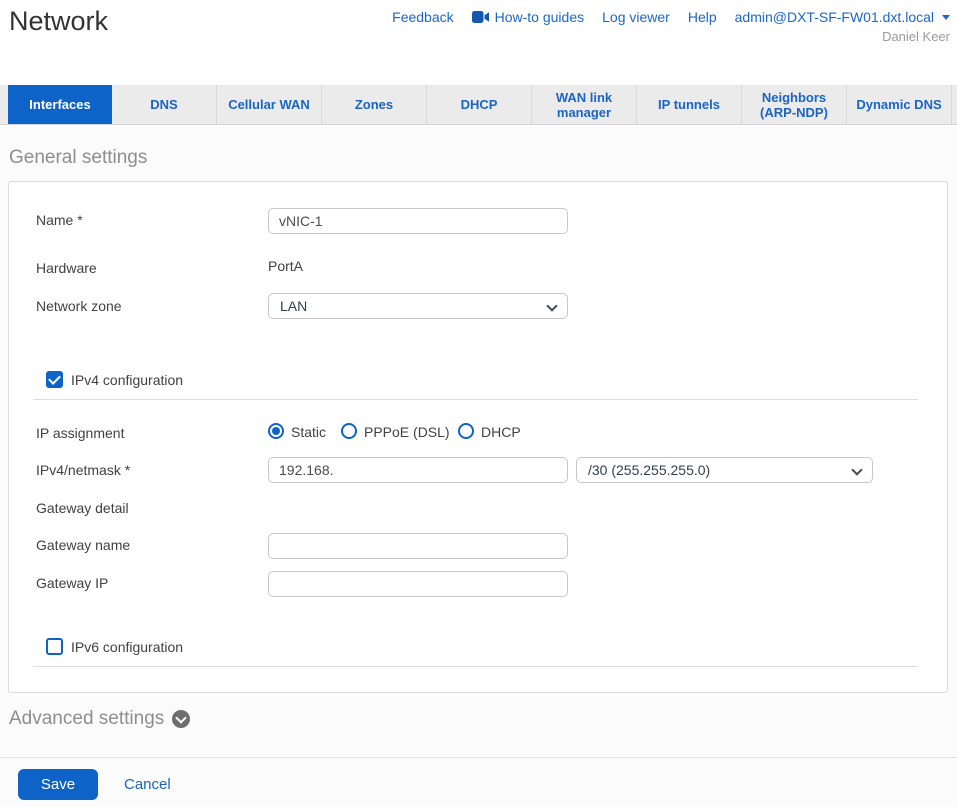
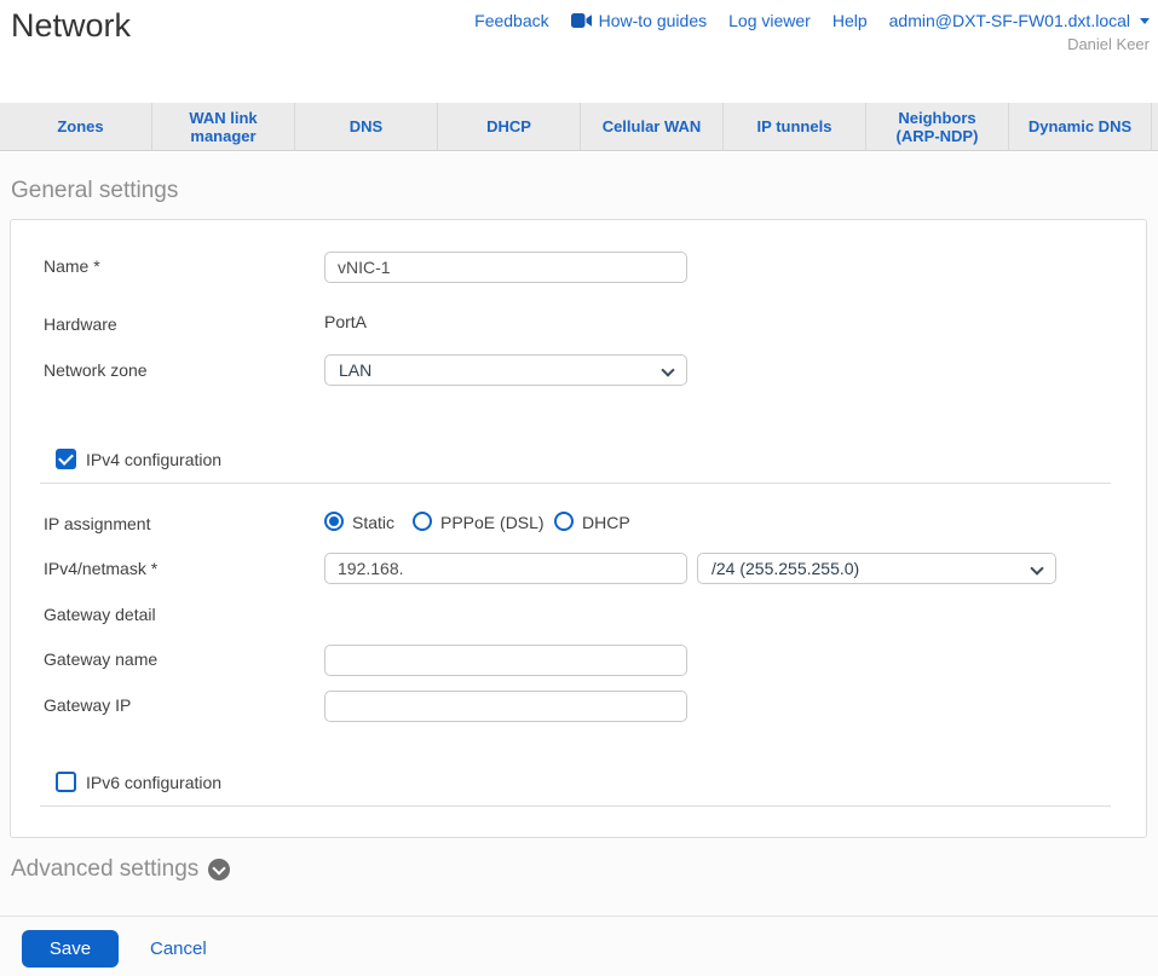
  Network
  Feedback
  How-to guides
  Log viewer
  Help
  admin@DXT-SF-FW01.dxt.local
  Daniel Keer
- Interfaces
- DNS
+ Zones
- Cellular WAN
+ WAN link manager
- Zones
+ DNS
  DHCP
- WAN link manager
+ Cellular WAN
  IP tunnels
  Neighbors (ARP-NDP)
  Dynamic DNS
  General settings
  Name *
  vNIC-1
  Hardware
  PortA
  Network zone
  LAN
  IPv4 configuration
  IP assignment
  Static
  PPPoE (DSL)
  DHCP
  IPv4/netmask *
  192.168.
- /30 (255.255.255.0)
+ /24 (255.255.255.0)
  Gateway detail
  Gateway name
  Gateway IP
  IPv6 configuration
  Advanced settings
  Save
  Cancel
